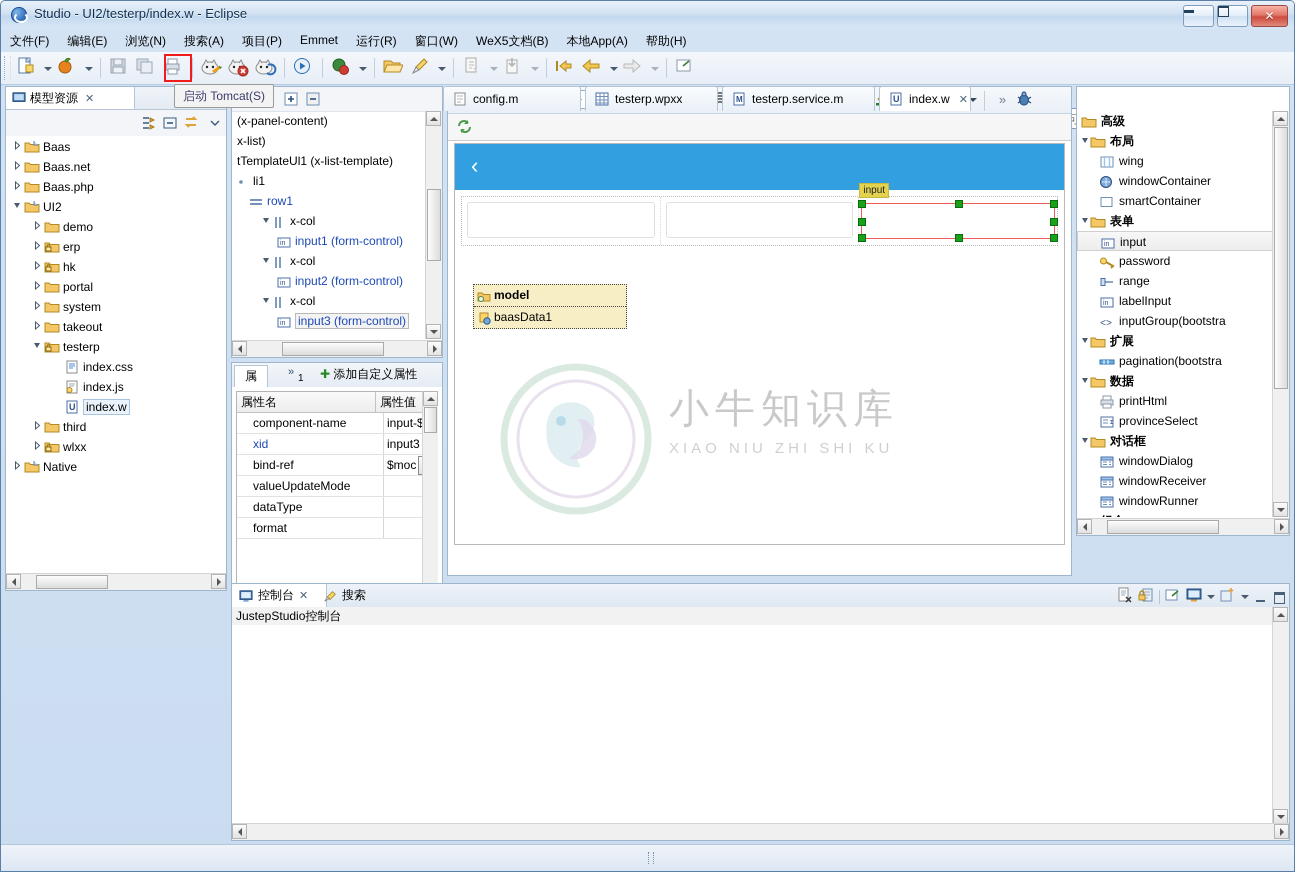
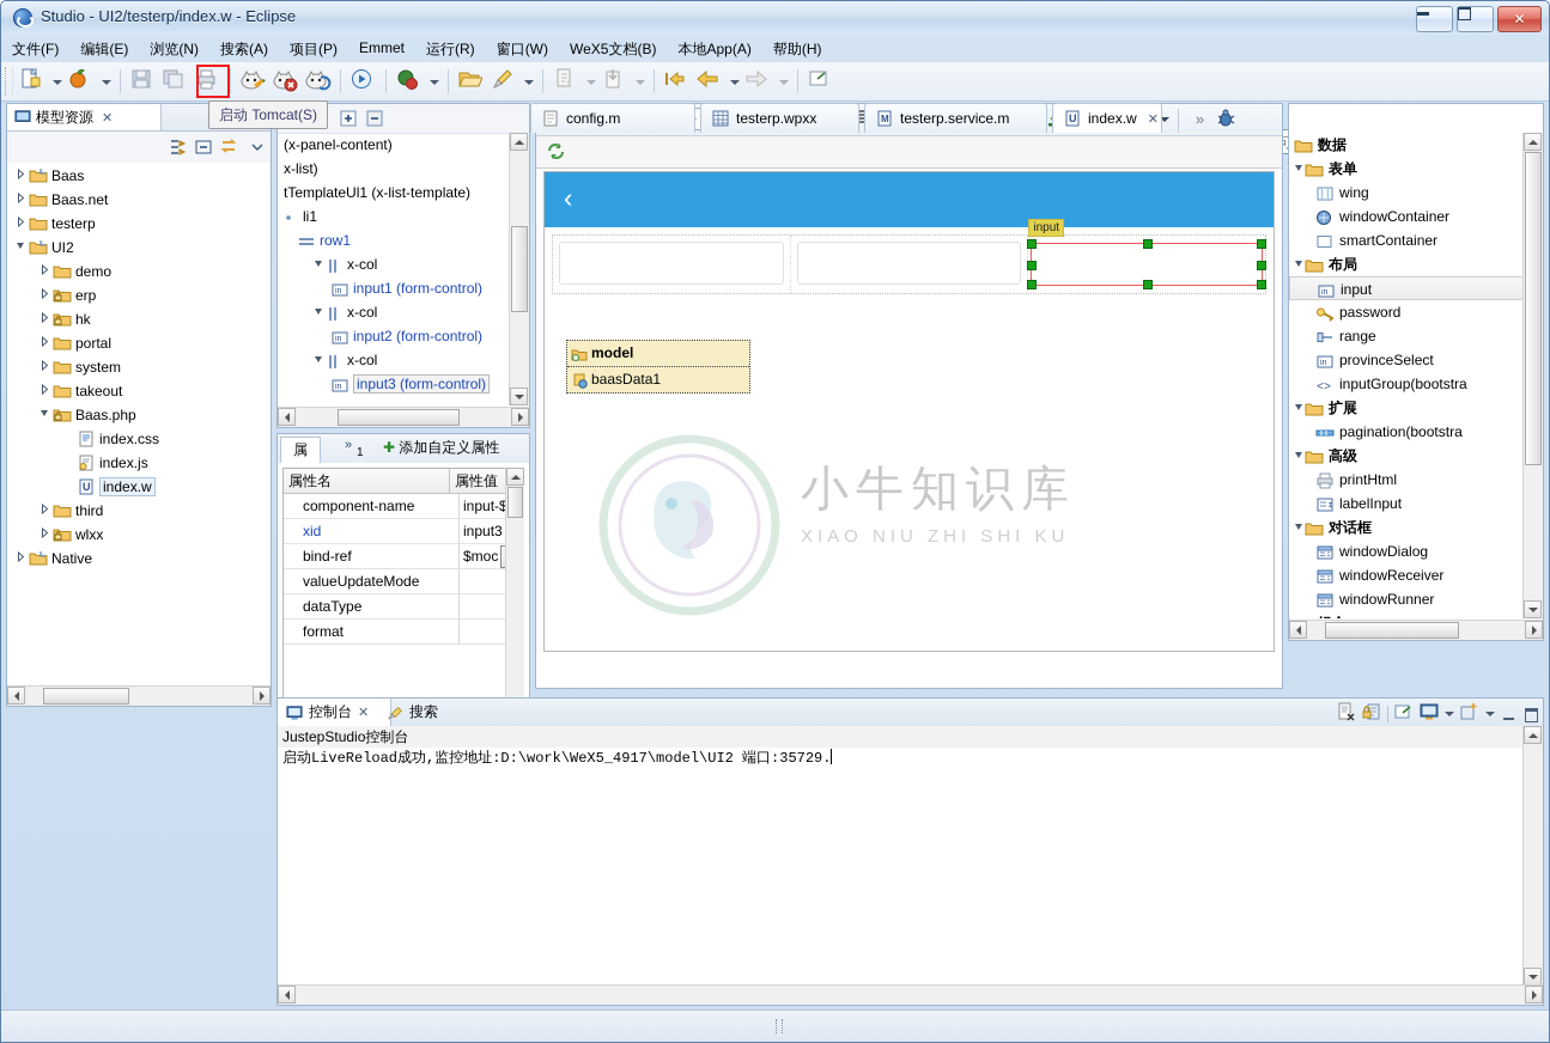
  Studio - UI2/testerp/index.w - Eclipse
  ✕
  文件(F)
  编辑(E)
  浏览(N)
  搜索(A)
  项目(P)
  Emmet
  运行(R)
  窗口(W)
  WeX5文档(B)
  本地App(A)
  帮助(H)
  模型资源
  ✕
  Baas
  Baas.net
- Baas.php
+ testerp
  UI2
  demo
  erp
  hk
  portal
  system
  takeout
- testerp
+ Baas.php
  index.css
  index.js
  U
  index.w
  third
  wlxx
  Native
  (x-panel-content)
  x-list)
  tTemplateUl1 (x-list-template)
  li1
  row1
  x-col
  input1 (form-control)
  x-col
  input2 (form-control)
  x-col
  input3 (form-control)
  属
  »
  1
  ✚ 添加自定义属性
  属性名
  属性值
  component-name
  input-$
  xid
  input3
  bind-ref
  $moc
  valueUpdateMode
  dataType
  format
  »
  ‹
  input
  model
  baasData1
  小牛知识库
  XIAO NIU ZHI SHI KU
- 高级
+ 数据
- 布局
+ 表单
  wing
  windowContainer
  smartContainer
- 表单
+ 布局
  input
  password
  range
- labelInput
+ provinceSelect
  <>
  inputGroup(bootstra
  扩展
  pagination(bootstra
- 数据
+ 高级
  printHtml
- provinceSelect
+ labelInput
  对话框
  windowDialog
  windowReceiver
  windowRunner
  控制台
  ✕
  搜索
  JustepStudio控制台
+ 启动LiveReload成功,监控地址:D:\work\WeX5_4917\model\UI2 端口:35729.
  config.m
  testerp.wpxx
  M
  testerp.service.m
  U
  index.w
  ✕
  启动 Tomcat(S)
